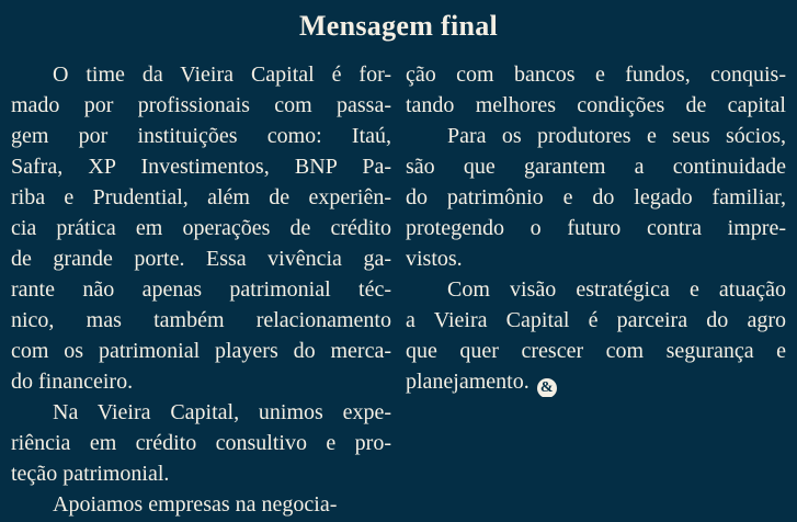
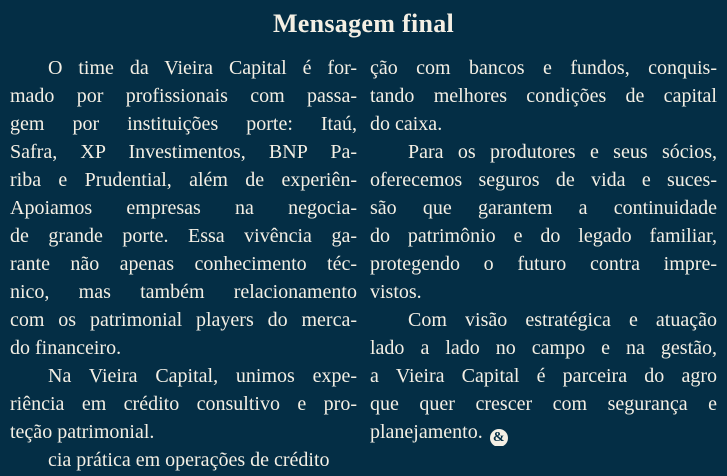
  Mensagem final
  O time da Vieira Capital é for-
  mado por profissionais com passa-
- gem por instituições como: Itaú,
+ gem por instituições porte: Itaú,
  Safra, XP Investimentos, BNP Pa-
  riba e Prudential, além de experiên-
- cia prática em operações de crédito
+ Apoiamos empresas na negocia-
  de grande porte. Essa vivência ga-
- rante não apenas patrimonial téc-
+ rante não apenas conhecimento téc-
  nico, mas também relacionamento
  com os patrimonial players do merca-
  do financeiro.
  Na Vieira Capital, unimos expe-
  riência em crédito consultivo e pro-
  teção patrimonial.
- Apoiamos empresas na negocia-
+ cia prática em operações de crédito
  ção com bancos e fundos, conquis-
  tando melhores condições de capital
+ do caixa.
  Para os produtores e seus sócios,
+ oferecemos seguros de vida e suces-
  são que garantem a continuidade
  do patrimônio e do legado familiar,
  protegendo o futuro contra impre-
  vistos.
  Com visão estratégica e atuação
+ lado a lado no campo e na gestão,
  a Vieira Capital é parceira do agro
  que quer crescer com segurança e
  planejamento. &
